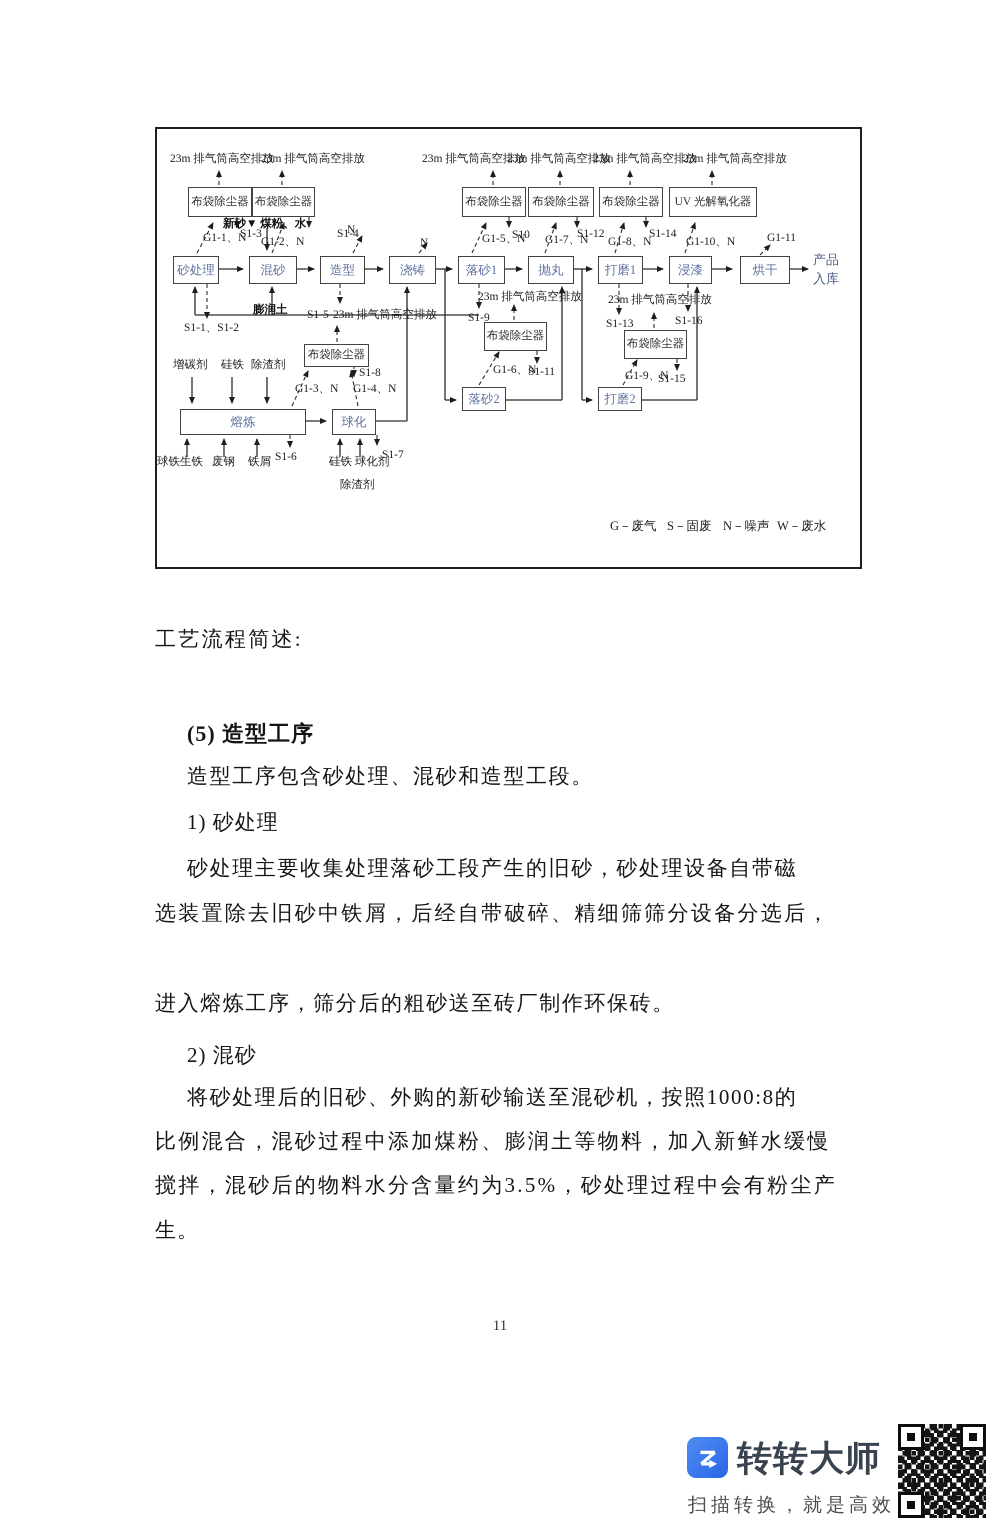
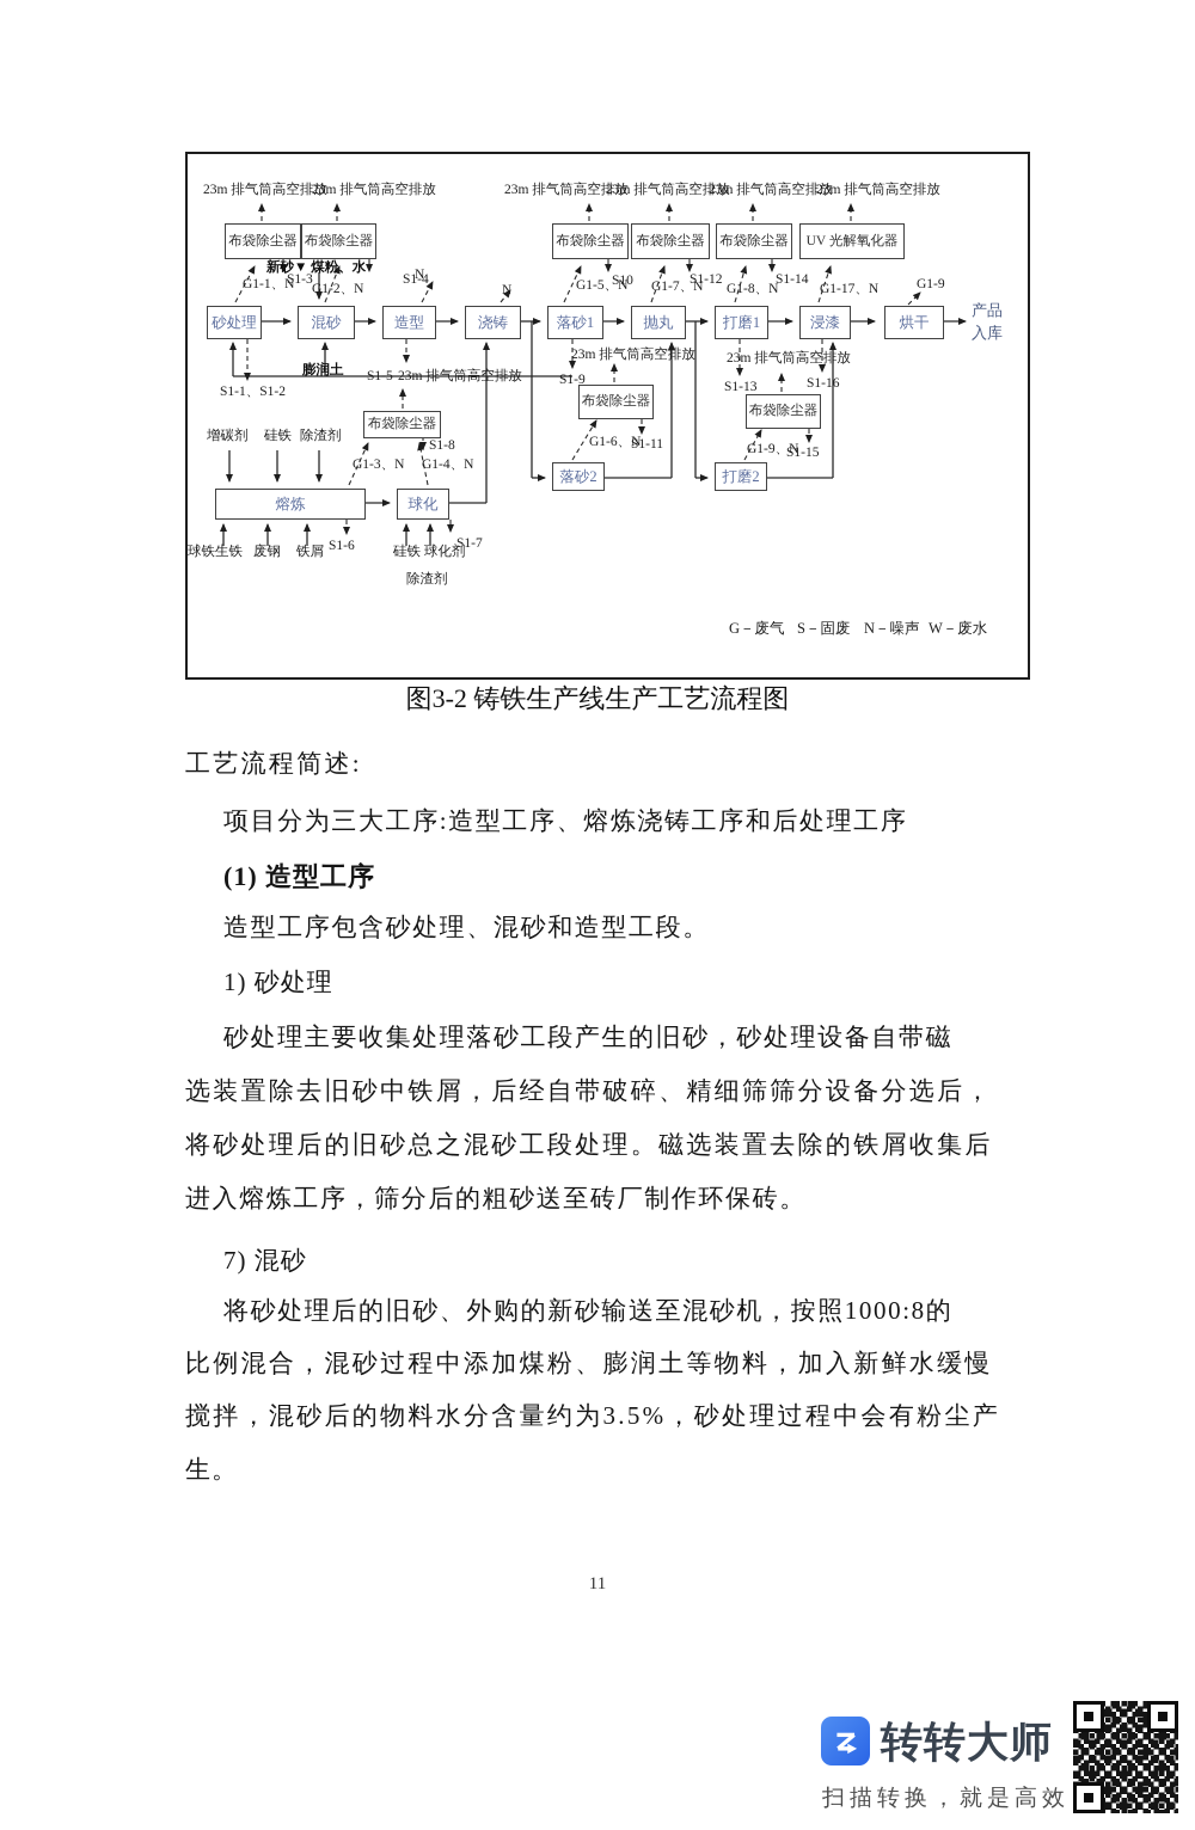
  砂处理
  混砂
  造型
  浇铸
  落砂1
  抛丸
  打磨1
  浸漆
  烘干
  落砂2
  打磨2
  熔炼
  球化
  布袋除尘器
  布袋除尘器
  布袋除尘器
  布袋除尘器
  布袋除尘器
  UV 光解氧化器
  布袋除尘器
  布袋除尘器
  布袋除尘器
  23m 排气筒高空排放
  23m 排气筒高空排放
  23m 排气筒高空排放
  23m 排气筒高空排放
  23m 排气筒高空排放
  23m 排气筒高空排放
  23m 排气筒高空排放
  23m 排气筒高空排放
  23m 排气筒高空排放
  G1-1、N
  S1-3
  G1-2、N
  S1-4
  N
  N
  G1-5、N
  S10
  G1-7、N
  S1-12
  G1-8、N
  S1-14
- G1-10、N
+ G1-17、N
- G1-11
+ G1-9
  S1-1、S1-2
  S1-5
  S1-9
  G1-6、N
  S1-11
  S1-13
  S1-16
  G1-9、N
  S1-15
  G1-3、N
  G1-4、N
  S1-8
  S1-6
  S1-7
  新砂▼ 煤粉、水
  膨润土
  增碳剂
  硅铁
  除渣剂
  球铁生铁
  废钢
  铁屑
  硅铁 球化剂
  除渣剂
  产品
  入库
  G－废气
  S－固废
  N－噪声
  W－废水
+ 图3-2 铸铁生产线生产工艺流程图
  工艺流程简述:
+ 项目分为三大工序:造型工序、熔炼浇铸工序和后处理工序
- (5) 造型工序
+ (1) 造型工序
  造型工序包含砂处理、混砂和造型工段。
  1) 砂处理
  砂处理主要收集处理落砂工段产生的旧砂，砂处理设备自带磁
  选装置除去旧砂中铁屑，后经自带破碎、精细筛筛分设备分选后，
+ 将砂处理后的旧砂总之混砂工段处理。磁选装置去除的铁屑收集后
  进入熔炼工序，筛分后的粗砂送至砖厂制作环保砖。
- 2) 混砂
+ 7) 混砂
  将砂处理后的旧砂、外购的新砂输送至混砂机，按照1000:8的
  比例混合，混砂过程中添加煤粉、膨润土等物料，加入新鲜水缓慢
  搅拌，混砂后的物料水分含量约为3.5%，砂处理过程中会有粉尘产
  生。
  11
  转转大师
  扫描转换，就是高效
